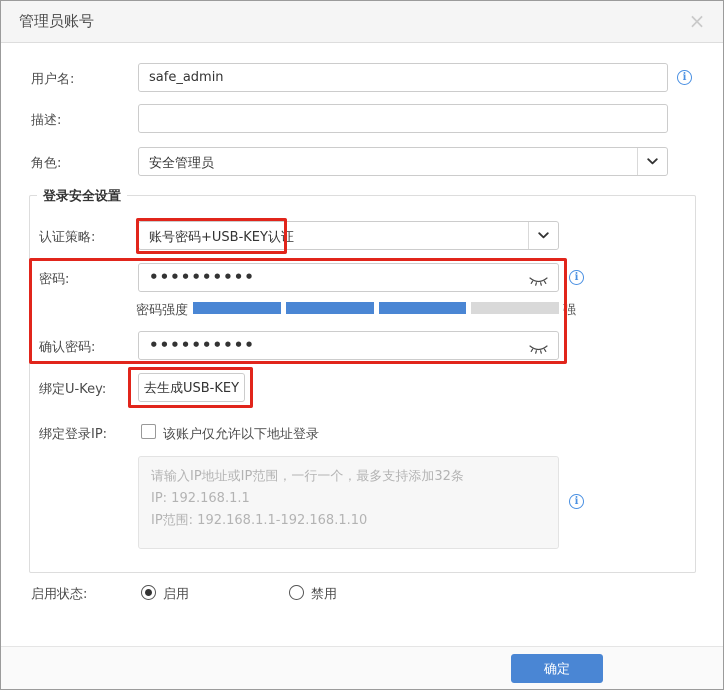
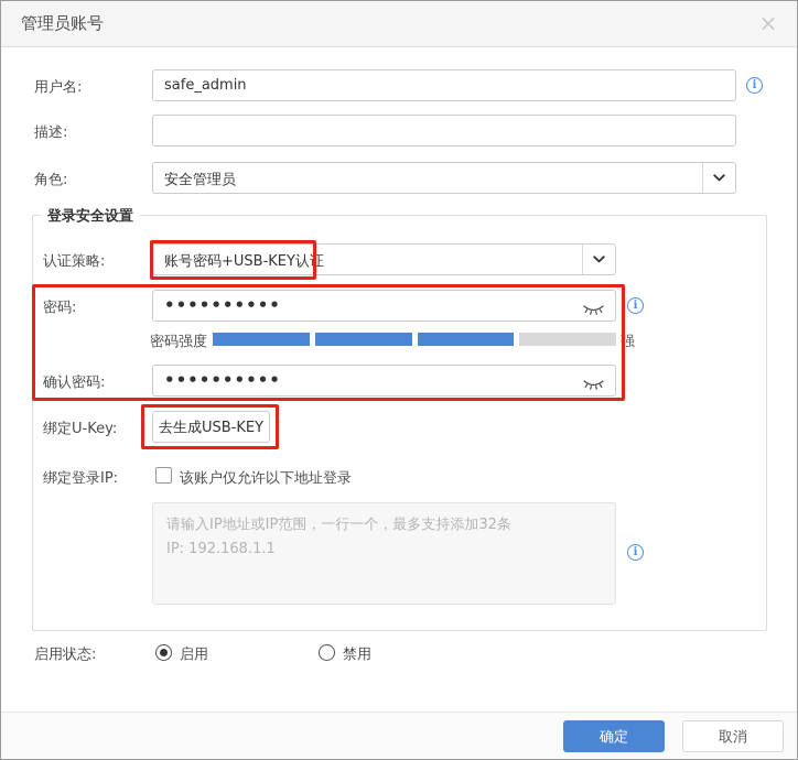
  管理员账号
  ×
  用户名:
  safe_admin
  i
  描述:
  角色:
  安全管理员
  登录安全设置
  认证策略:
  账号密码+USB-KEY认证
  密码:
  ••••••••••
  i
  密码强度
  强
  确认密码:
  ••••••••••
  绑定U-Key:
  去生成USB-KEY
  绑定登录IP:
  该账户仅允许以下地址登录
  请输入IP地址或IP范围，一行一个，最多支持添加32条
  IP: 192.168.1.1
- IP范围: 192.168.1.1-192.168.1.10
  i
  启用状态:
  启用
  禁用
  确定
+ 取消
